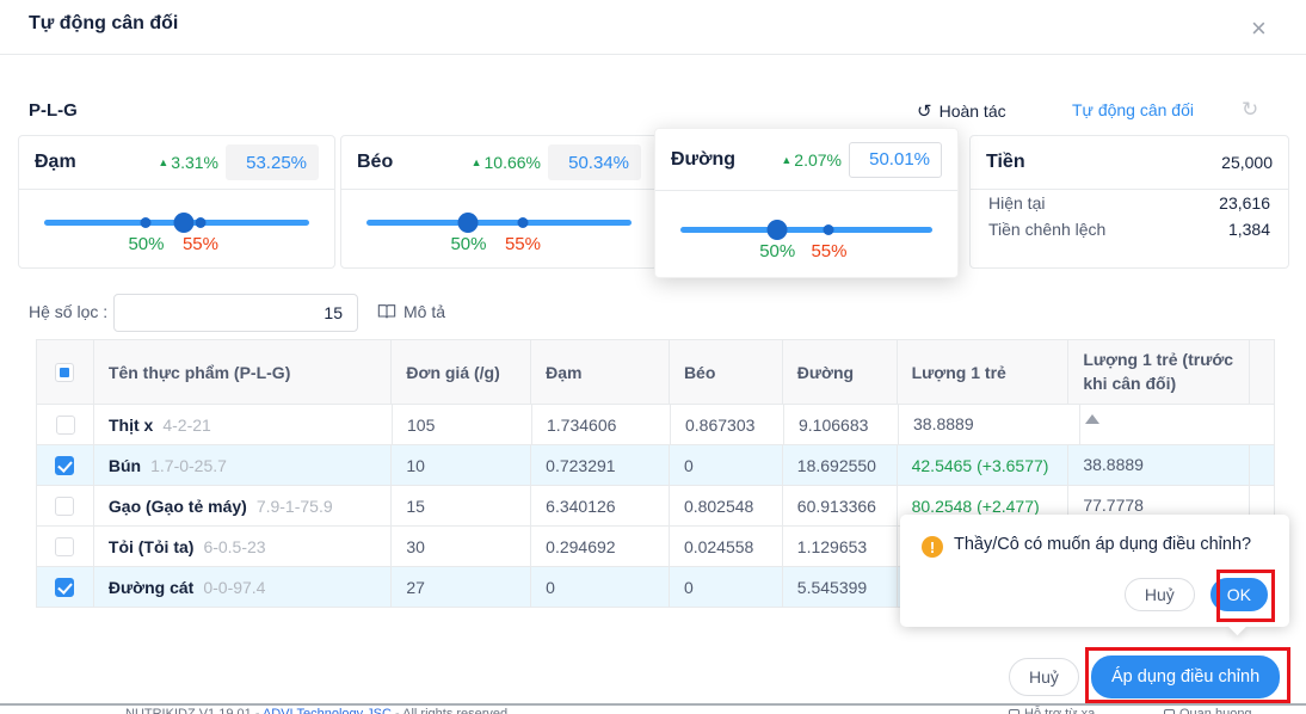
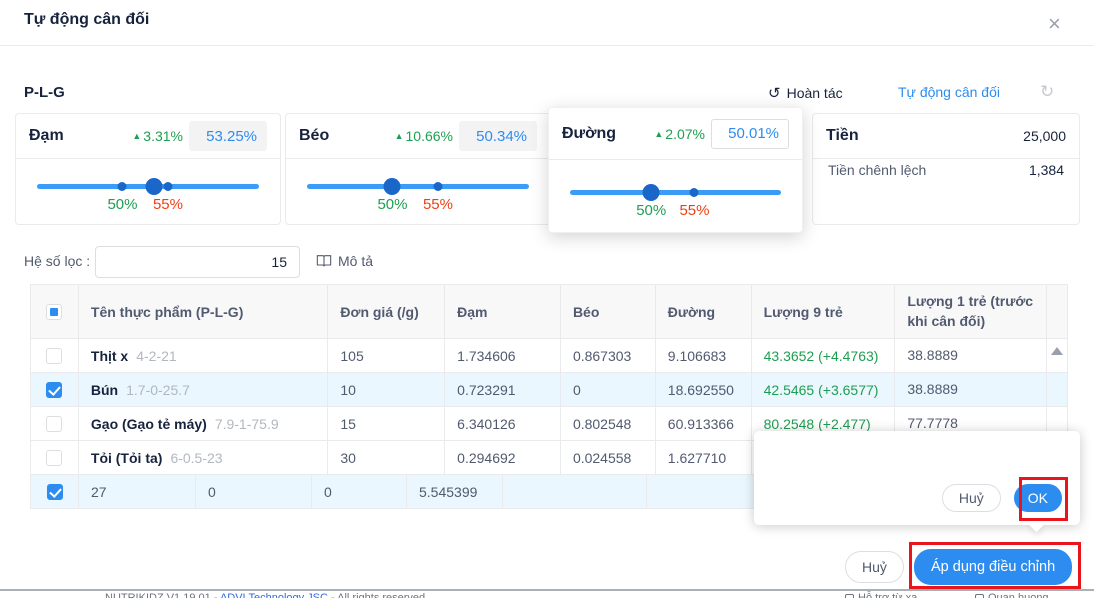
  Tự động cân đối
  ×
  P-L-G
  ↺
  Hoàn tác
  Tự động cân đối
  ↻
  Đạm
  ▲ 3.31%
  53.25%
  50%
  55%
  Béo
  ▲ 10.66%
  50.34%
  50%
  55%
  Đường
  ▲ 2.07%
  50.01%
  50%
  55%
  Tiền
  25,000
- Hiện tại
- 23,616
  Tiền chênh lệch
  1,384
  Hệ số lọc :
  15
  Mô tả
  Tên thực phẩm (P-L-G)
  Đơn giá (/g)
  Đạm
  Béo
  Đường
- Lượng 1 trẻ
+ Lượng 9 trẻ
  Lượng 1 trẻ (trước khi cân đối)
  Thịt x
  4-2-21
  105
  1.734606
  0.867303
  9.106683
+ 43.3652 (+4.4763)
  38.8889
  Bún
  1.7-0-25.7
  10
  0.723291
  0
  18.692550
  42.5465 (+3.6577)
  38.8889
  Gạo (Gạo tẻ máy)
  7.9-1-75.9
  15
  6.340126
  0.802548
  60.913366
  80.2548 (+2.477)
  77.7778
  Tỏi (Tỏi ta)
  6-0.5-23
  30
  0.294692
  0.024558
- 1.129653
+ 1.627710
- Đường cát
- 0-0-97.4
  27
  0
  0
  5.545399
- !
- Thầy/Cô có muốn áp dụng điều chỉnh?
  Huỷ
  OK
  Huỷ
  Áp dụng điều chỉnh
